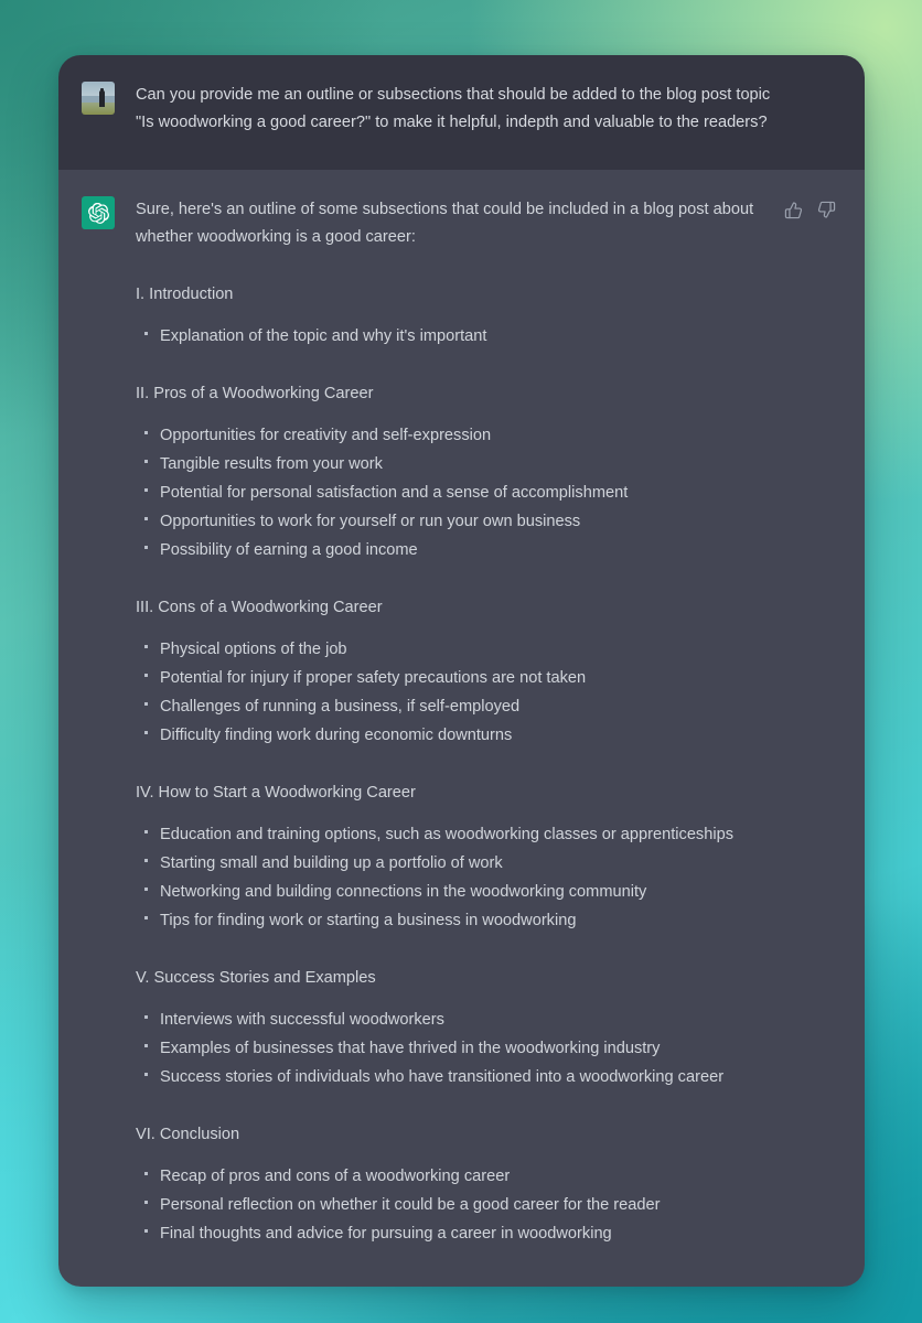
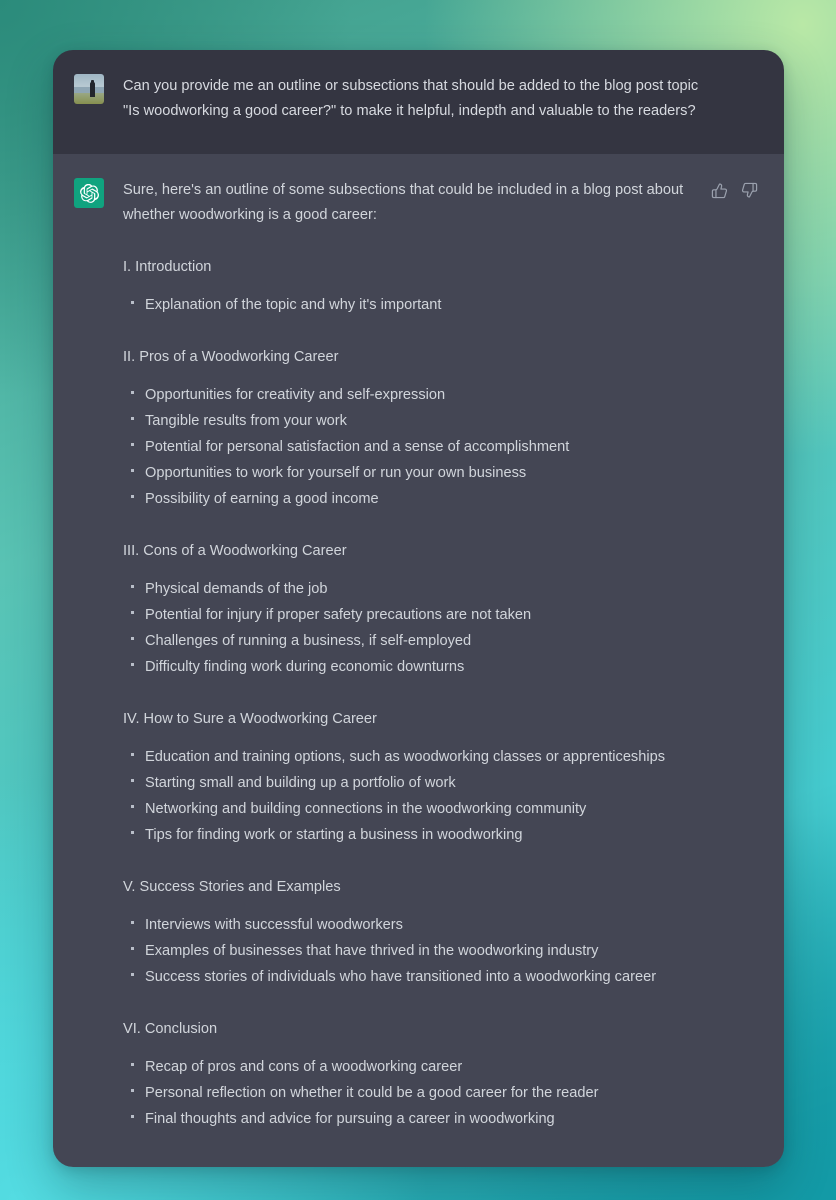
  Can you provide me an outline or subsections that should be added to the blog post topic
  "Is woodworking a good career?" to make it helpful, indepth and valuable to the readers?
  Sure, here's an outline of some subsections that could be included in a blog post about whether woodworking is a good career:
  I. Introduction
  Explanation of the topic and why it's important
  II. Pros of a Woodworking Career
  Opportunities for creativity and self-expression
  Tangible results from your work
  Potential for personal satisfaction and a sense of accomplishment
  Opportunities to work for yourself or run your own business
  Possibility of earning a good income
  III. Cons of a Woodworking Career
- Physical options of the job
+ Physical demands of the job
  Potential for injury if proper safety precautions are not taken
  Challenges of running a business, if self-employed
  Difficulty finding work during economic downturns
- IV. How to Start a Woodworking Career
+ IV. How to Sure a Woodworking Career
  Education and training options, such as woodworking classes or apprenticeships
  Starting small and building up a portfolio of work
  Networking and building connections in the woodworking community
  Tips for finding work or starting a business in woodworking
  V. Success Stories and Examples
  Interviews with successful woodworkers
  Examples of businesses that have thrived in the woodworking industry
  Success stories of individuals who have transitioned into a woodworking career
  VI. Conclusion
  Recap of pros and cons of a woodworking career
  Personal reflection on whether it could be a good career for the reader
  Final thoughts and advice for pursuing a career in woodworking
